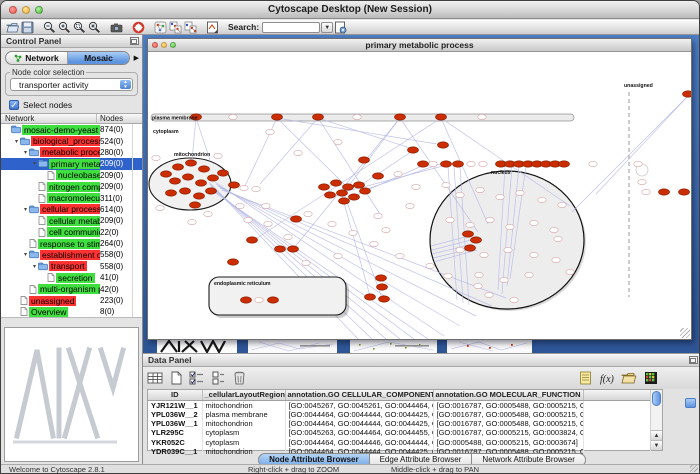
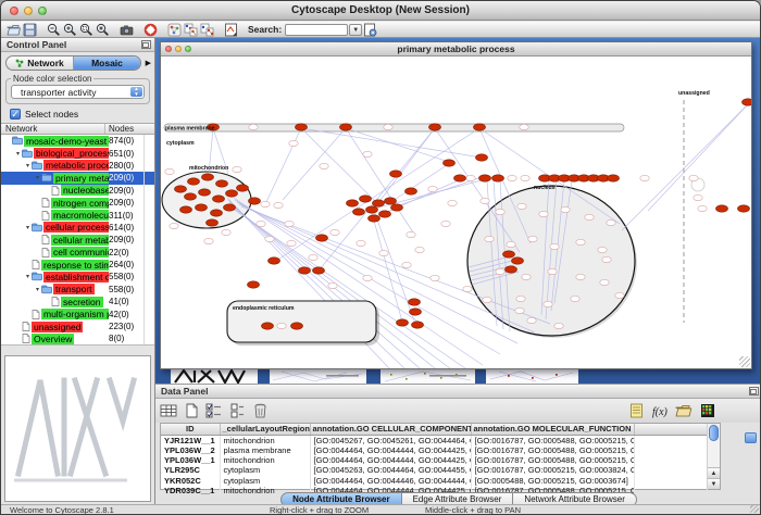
  Cytoscape Desktop (New Session)
  Search:
  Control Panel
  Network
  Mosaic
  Node color selection
  transporter activity
  ✓
  Select nodes
  Network
  Nodes
  mosaic-demo-yeast
  874(0)
  biological_proces
- 524(0)
+ 651(0)
  metabolic proce
  280(0)
  209(0)
  nucleobase
  209(0)
  nitrogen com
  209(0)
  macromolecu
  311(0)
  cellular process
  614(0)
  cellular metab
  209(0)
  cell communi
  22(0)
  response to stim
  264(0)
  establishment o
  558(0)
  transport
  558(0)
  secretion
  41(0)
  multi-organism
  42(0)
  unassigned
  223(0)
  Overview
  8(0)
  primary metabolic process
  Data Panel
  f(x)
  ID	_cellularLayoutRegion	annotation.GO CELLULAR_COMPONEN	annotation.GO MOLECULAR_FUNCTION
  YJR121W__1	mitochondrion	[GO:0045267, GO:0045261, GO:0044464,	[GO:0016787, GO:0005488, GO:0005215, G
  YPL036W__2	plasma membrane	[GO:0044464, GO:0044444, GO:0044425,	[GO:0016787, GO:0005488, GO:0005215, G
  YPL036W__1	mitochondrion	[GO:0044464, GO:0044444, GO:0044425,	[GO:0016787, GO:0005488, GO:0005215, G
  YLR295C	cytoplasm	[GO:0045263, GO:0044464, GO:0044455,	[GO:0016787, GO:0005215, GO:0003824, G
  YKR052C	cytoplasm	[GO:0044464, GO:0044446, GO:0044444,	[GO:0005488, GO:0005215, GO:0003674]
  YDR039C__1	mitochondrion	[GO:0044464, GO:0044444, GO:0044425,	[GO:0016787, GO:0005488, GO:0005215, G
  Node Attribute Browser
  Edge Attribute Browser
  Network Attribute Browser
  Welcome to Cytoscape 2.8.1
  Right-click + drag to ZOOM
  Middle-click + drag to PAN
